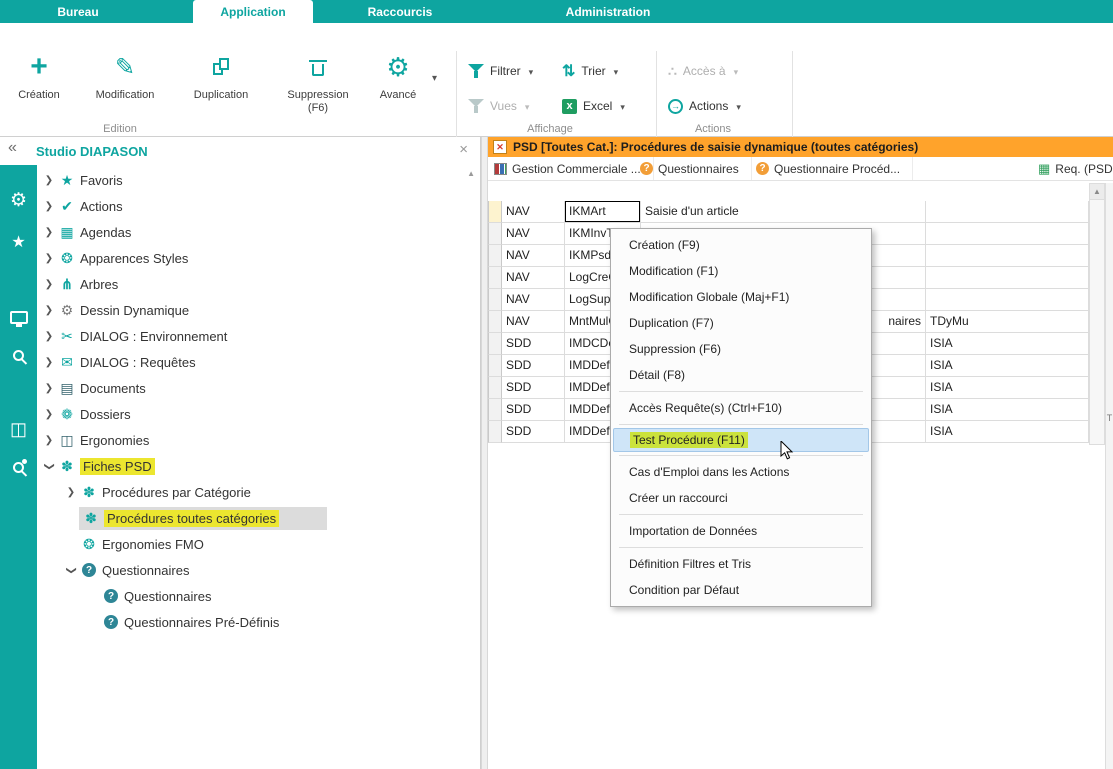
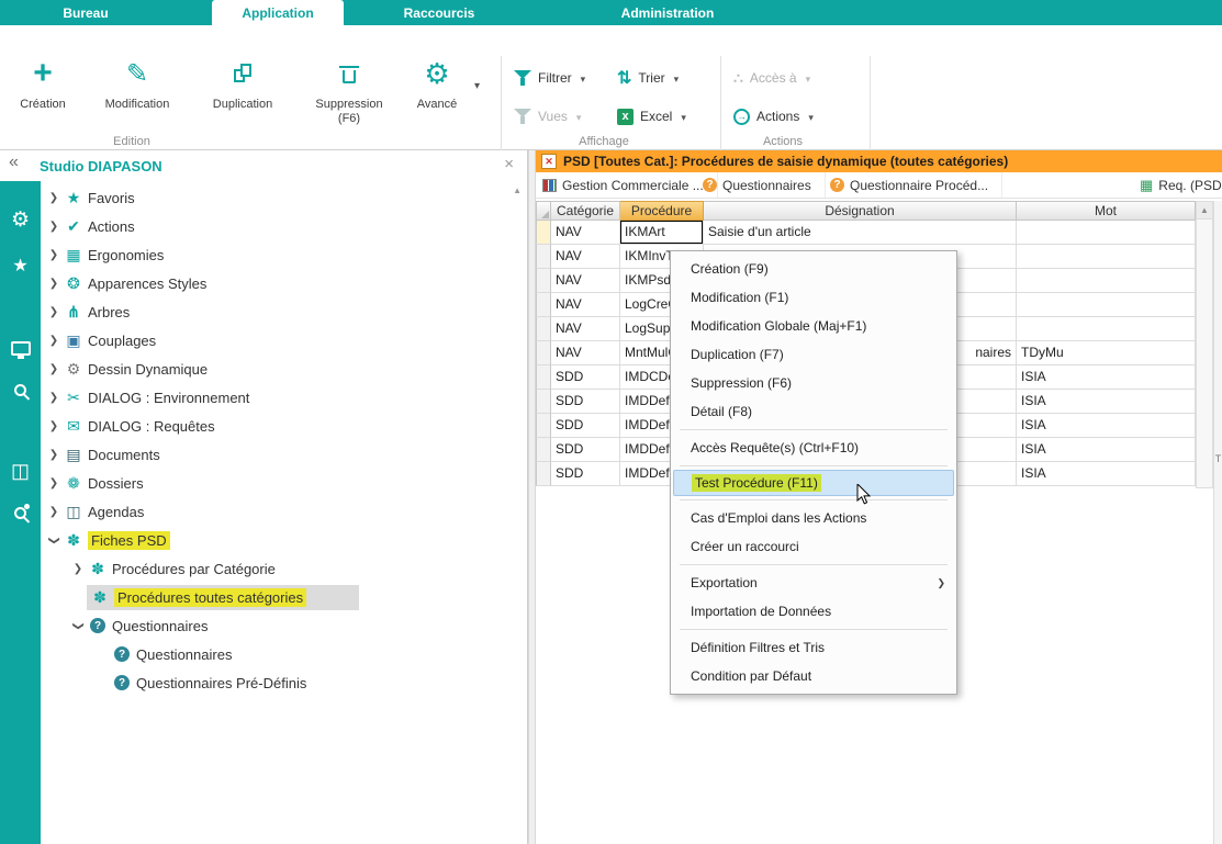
  Bureau
  Application
  Raccourcis
  Administration
  Création
  Modification
  Duplication
  Suppression
  (F6)
  Avancé
  Filtrer
  Vues
  Trier
  Excel
  Accès à
  Actions
  Edition
  Affichage
  Actions
  Studio DIAPASON
  Favoris
  Actions
- Agendas
+ Ergonomies
  Apparences Styles
  Arbres
+ Couplages
  Dessin Dynamique
  DIALOG : Environnement
  DIALOG : Requêtes
  Documents
  Dossiers
- Ergonomies
+ Agendas
  Fiches PSD
  Procédures par Catégorie
  Procédures toutes catégories
- Ergonomies FMO
  Questionnaires
  Questionnaires
  Questionnaires Pré-Définis
  PSD [Toutes Cat.]: Procédures de saisie dynamique (toutes catégories)
  Gestion Commerciale ..
  Questionnaires
  Questionnaire Procéd...
  Req. (PSD
+ Catégorie
+ Procédure
+ Désignation
+ Mot
  NAV
  IKMArt
  Saisie d'un article
  NAV
  IKMInv
  NAV
  IKMPsd
  NAV
  NAV
  LogSup
  NAV
  MntMul
  naires
  TDyMu
  SDD
  ISIA
  SDD
  IMDDef
  ISIA
  SDD
  IMDDef
  ISIA
  SDD
  IMDDef
  ISIA
  SDD
  IMDDef
  ISIA
  T
  Création (F9)
  Modification (F1)
  Modification Globale (Maj+F1)
  Duplication (F7)
  Suppression (F6)
  Détail (F8)
  Accès Requête(s) (Ctrl+F10)
  Test Procédure (F11)
  Cas d'Emploi dans les Actions
  Créer un raccourci
+ Exportation
  Importation de Données
  Définition Filtres et Tris
  Condition par Défaut
